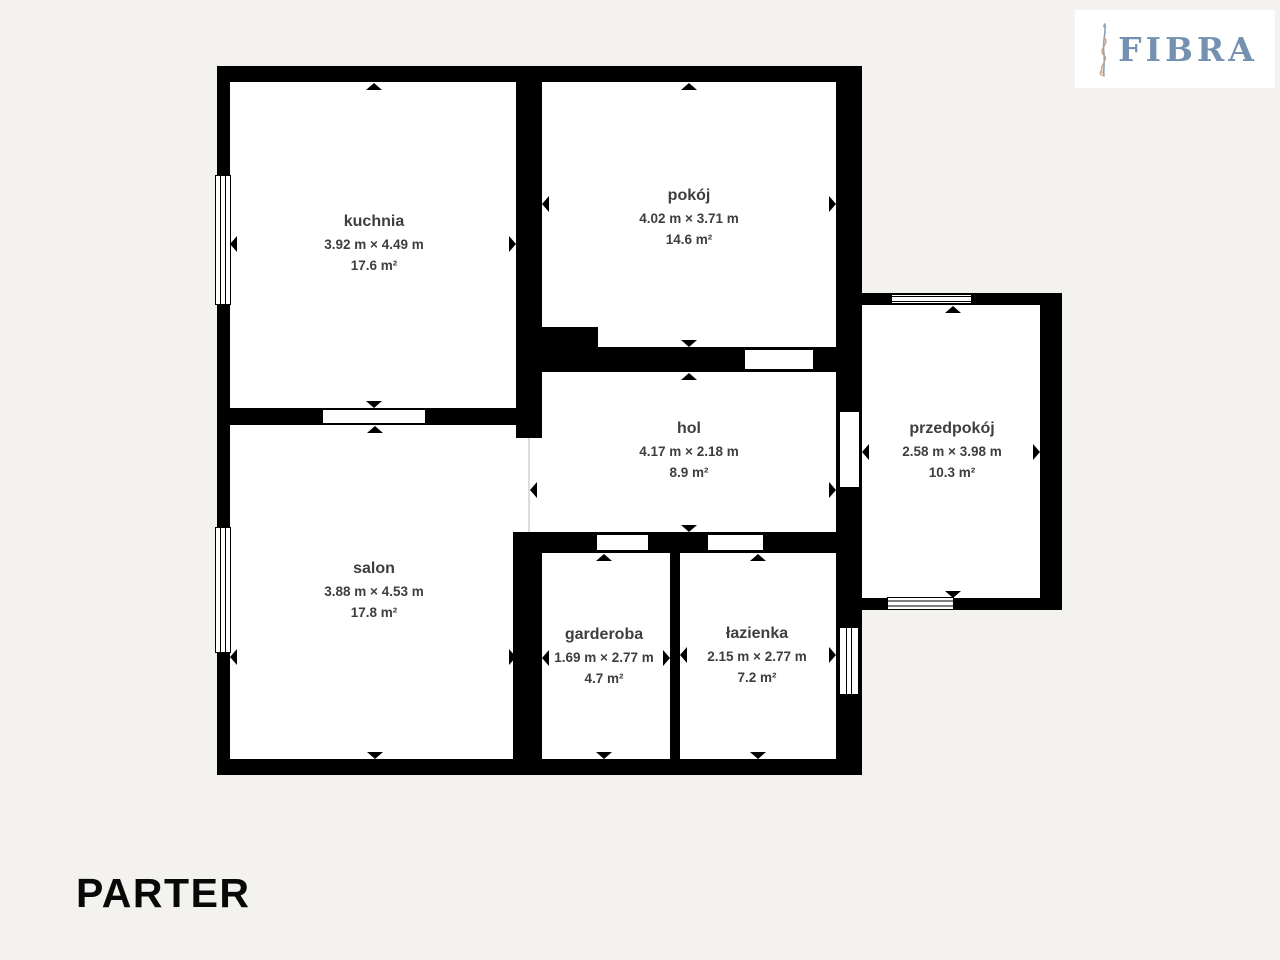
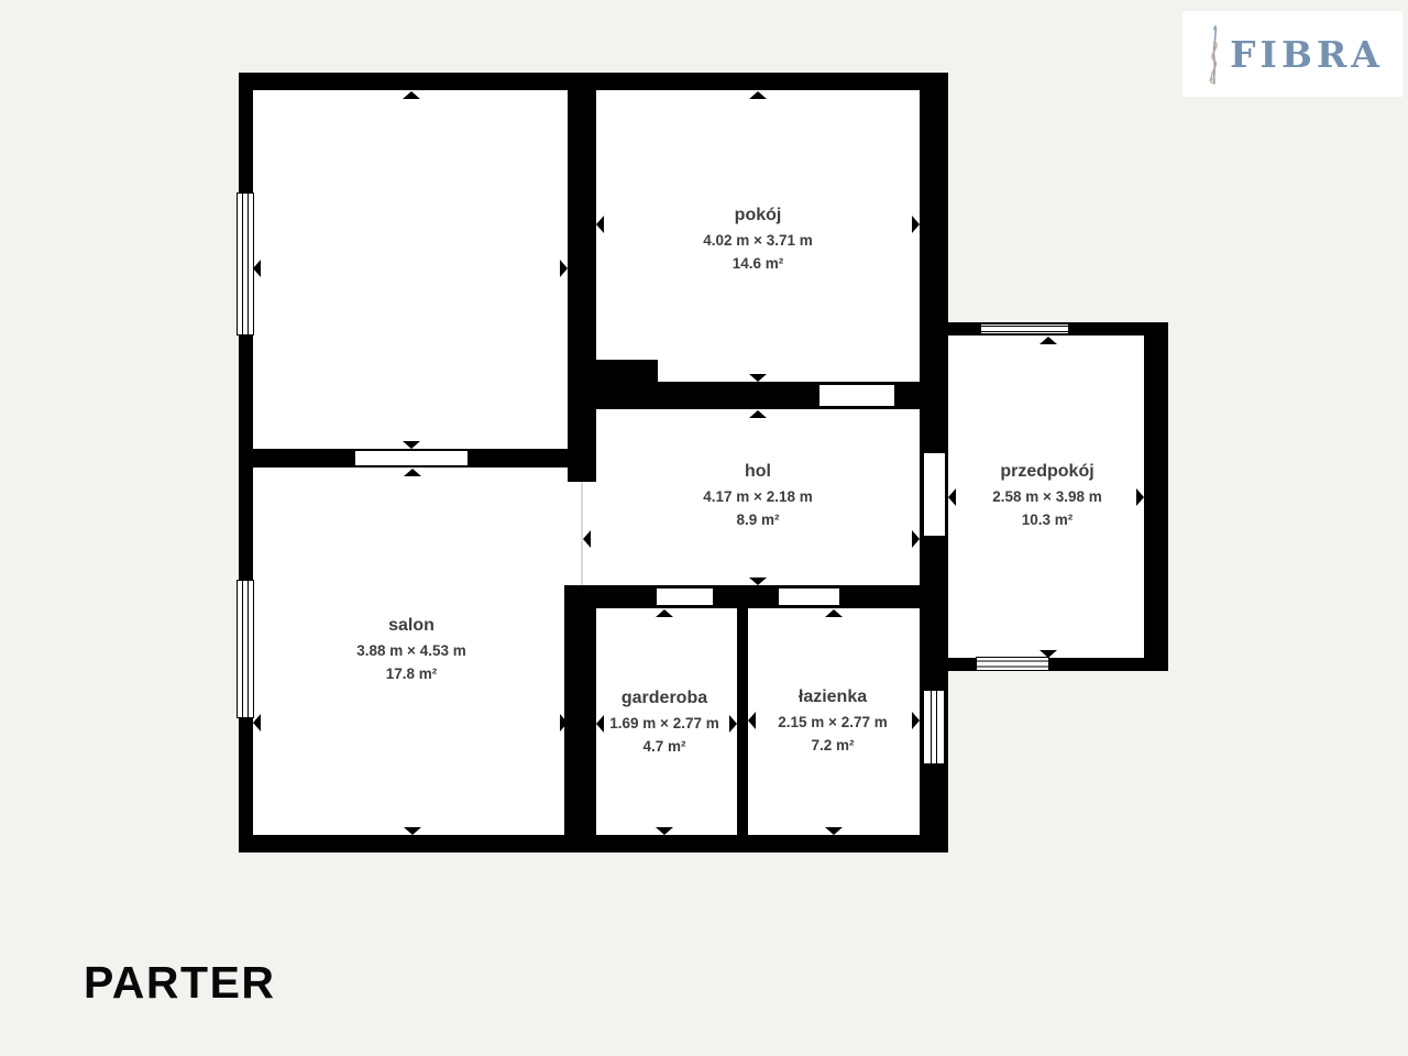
- kuchnia
- 3.92 m × 4.49 m
- 17.6 m²
  pokój
  4.02 m × 3.71 m
  14.6 m²
  hol
  4.17 m × 2.18 m
  8.9 m²
  przedpokój
  2.58 m × 3.98 m
  10.3 m²
  salon
  3.88 m × 4.53 m
  17.8 m²
  garderoba
  1.69 m × 2.77 m
  4.7 m²
  łazienka
  2.15 m × 2.77 m
  7.2 m²
  FIBRA
  PARTER
